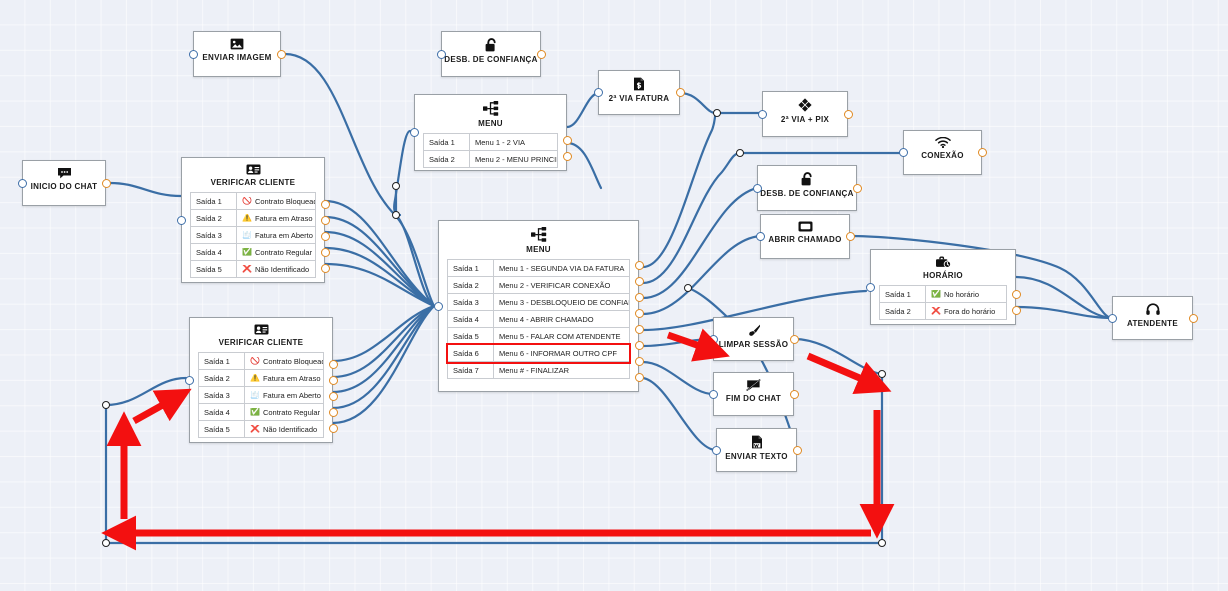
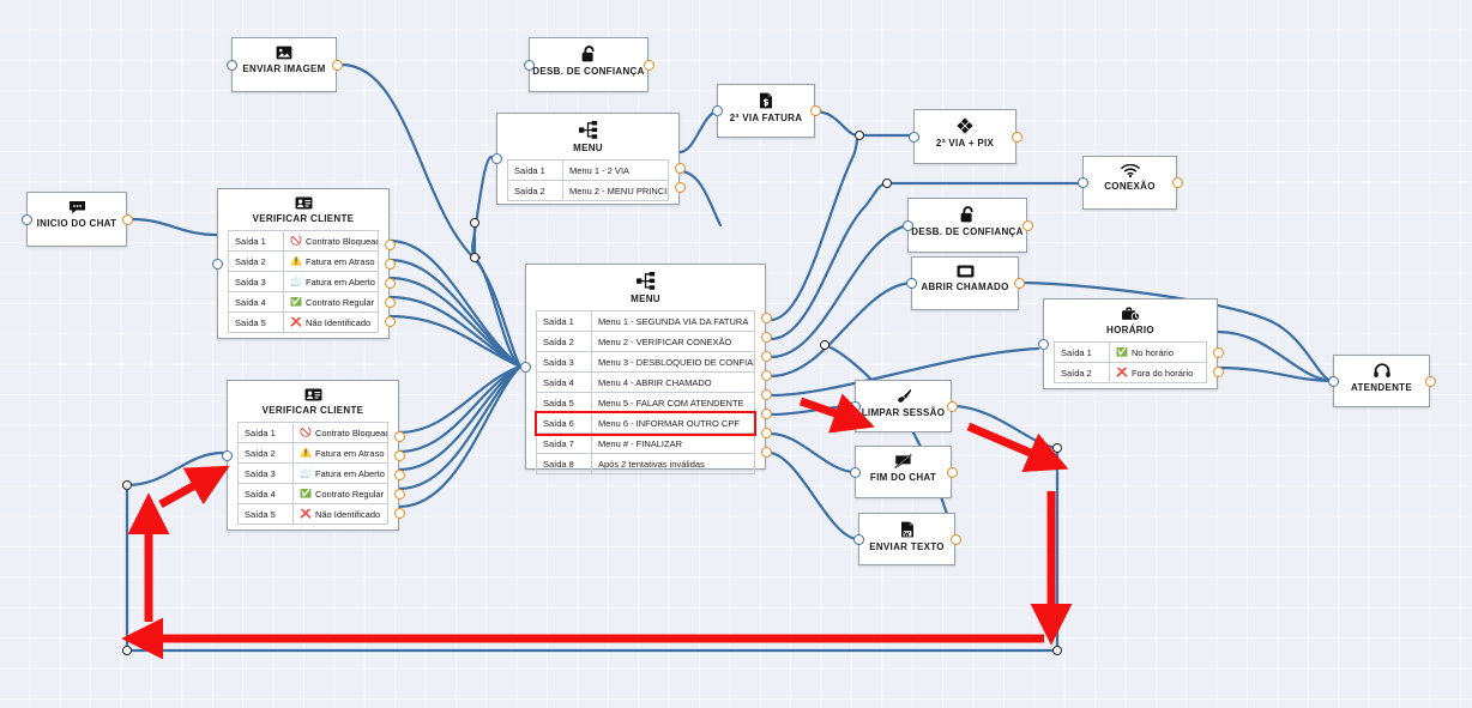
  INICIO DO CHAT
  ENVIAR IMAGEM
  VERIFICAR CLIENTE
  Saída 1
  🚫
  Contrato Bloquea
  Saída 2
  ⚠️
  Fatura em Atraso
  Saída 3
  🧾
  Fatura em Aberto
  Saída 4
  ✅
  Contrato Regular
  Saída 5
  ❌
  Não Identificado
  VERIFICAR CLIENTE
  Saída 1
  🚫
  Contrato Bloquea
  Saída 2
  ⚠️
  Fatura em Atraso
  Saída 3
  🧾
  Fatura em Aberto
  Saída 4
  ✅
  Contrato Regular
  Saída 5
  ❌
  Não Identificado
  MENU
  Saída 1
  Menu 1 - 2 VIA
  Saída 2
  Menu 2 - MENU PRINCI
  DESB. DE CONFIANÇA
  2ª VIA FATURA
  MENU
  Saída 1
  Menu 1 - SEGUNDA VIA DA FATURA
  Saída 2
  Menu 2 - VERIFICAR CONEXÃO
  Saída 3
  Menu 3 - DESBLOQUEIO DE CONFIA
  Saída 4
  Menu 4 - ABRIR CHAMADO
  Saída 5
  Menu 5 - FALAR COM ATENDENTE
  Saída 6
  Menu 6 - INFORMAR OUTRO CPF
  Saída 7
  Menu # - FINALIZAR
+ Saída 8
+ Após 2 tentativas inválidas
  2ª VIA + PIX
  CONEXÃO
  DESB. DE CONFIANÇA
  ABRIR CHAMADO
  HORÁRIO
  Saída 1
  ✅
  No horário
  Saída 2
  ❌
  Fora do horário
  ATENDENTE
  LIMPAR SESSÃO
  FIM DO CHAT
  ENVIAR TEXTO
